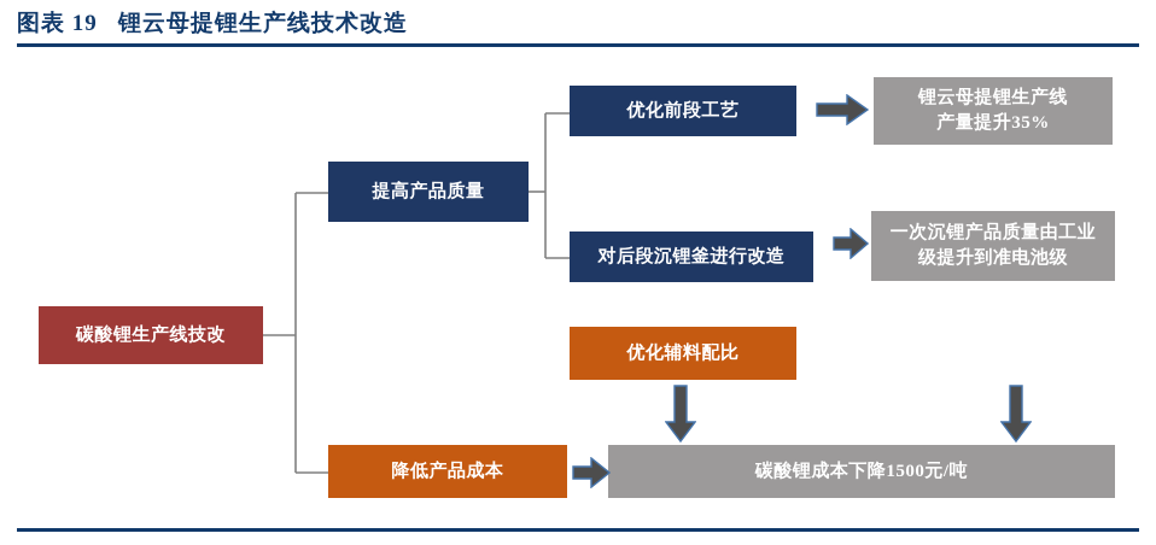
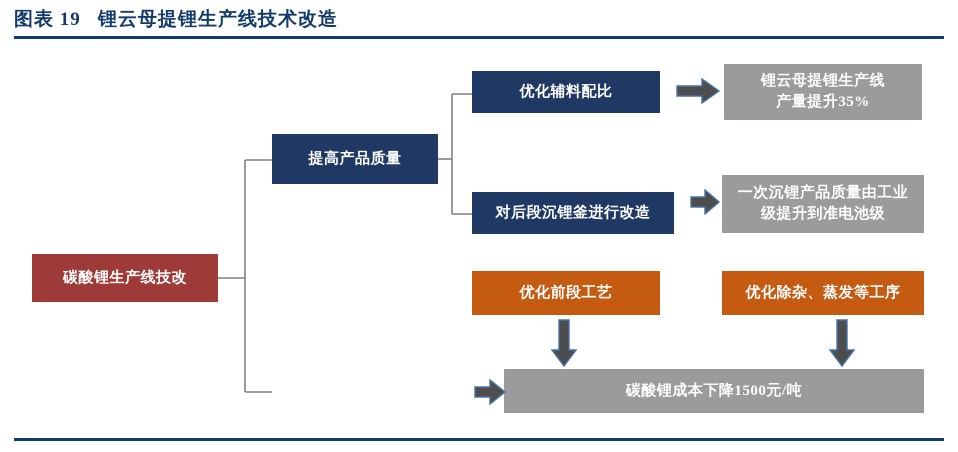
  图表 19 锂云母提锂生产线技术改造
  碳酸锂生产线技改
  提高产品质量
- 降低产品成本
- 优化前段工艺
+ 优化辅料配比
  对后段沉锂釜进行改造
- 优化辅料配比
+ 优化前段工艺
+ 优化除杂、蒸发等工序
  锂云母提锂生产线
  产量提升35%
  一次沉锂产品质量由工业
  级提升到准电池级
  碳酸锂成本下降1500元/吨
